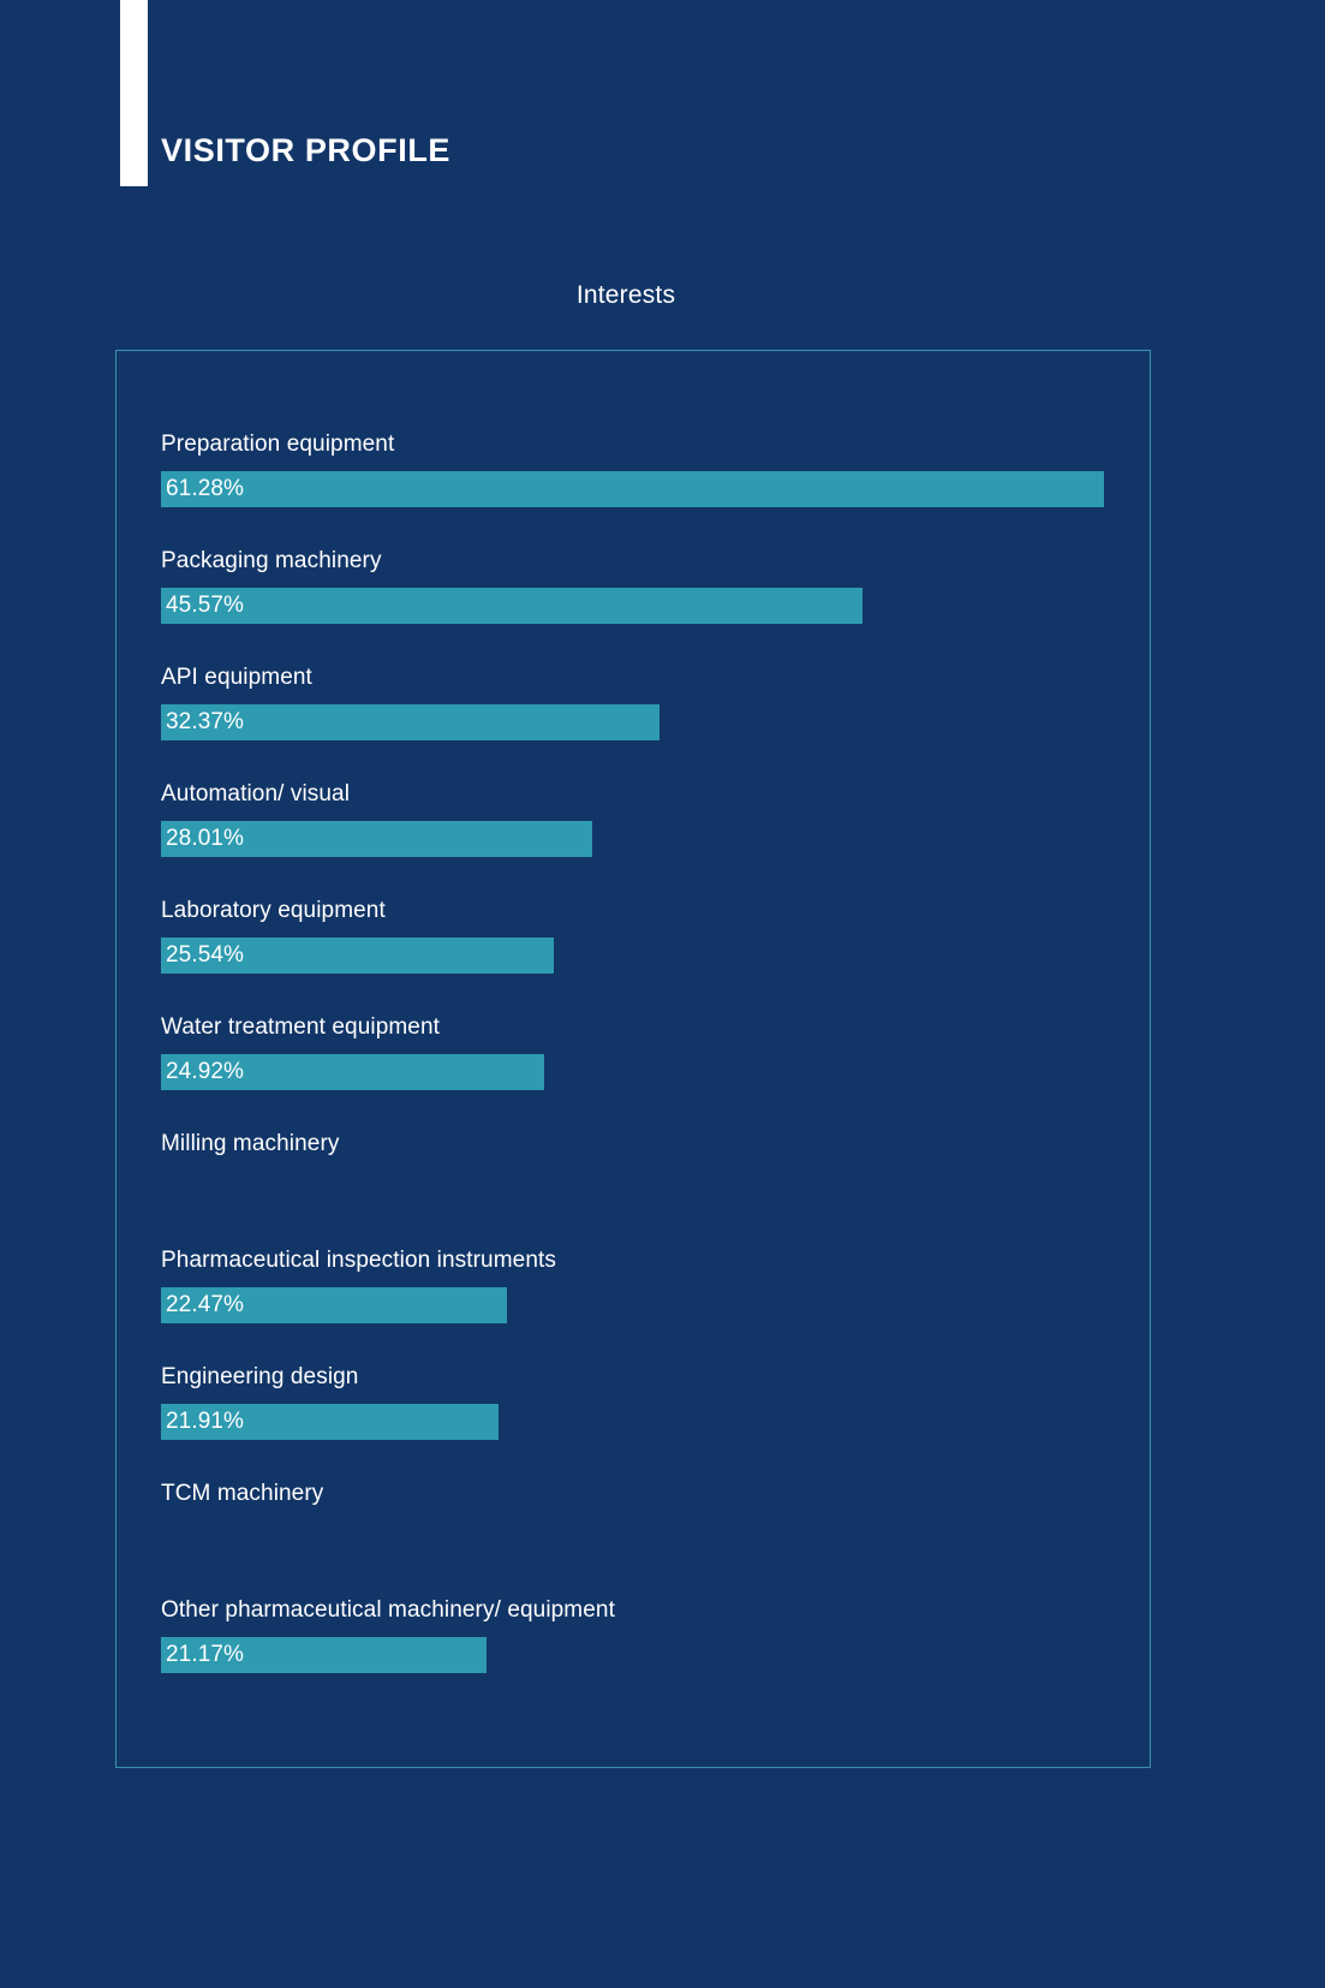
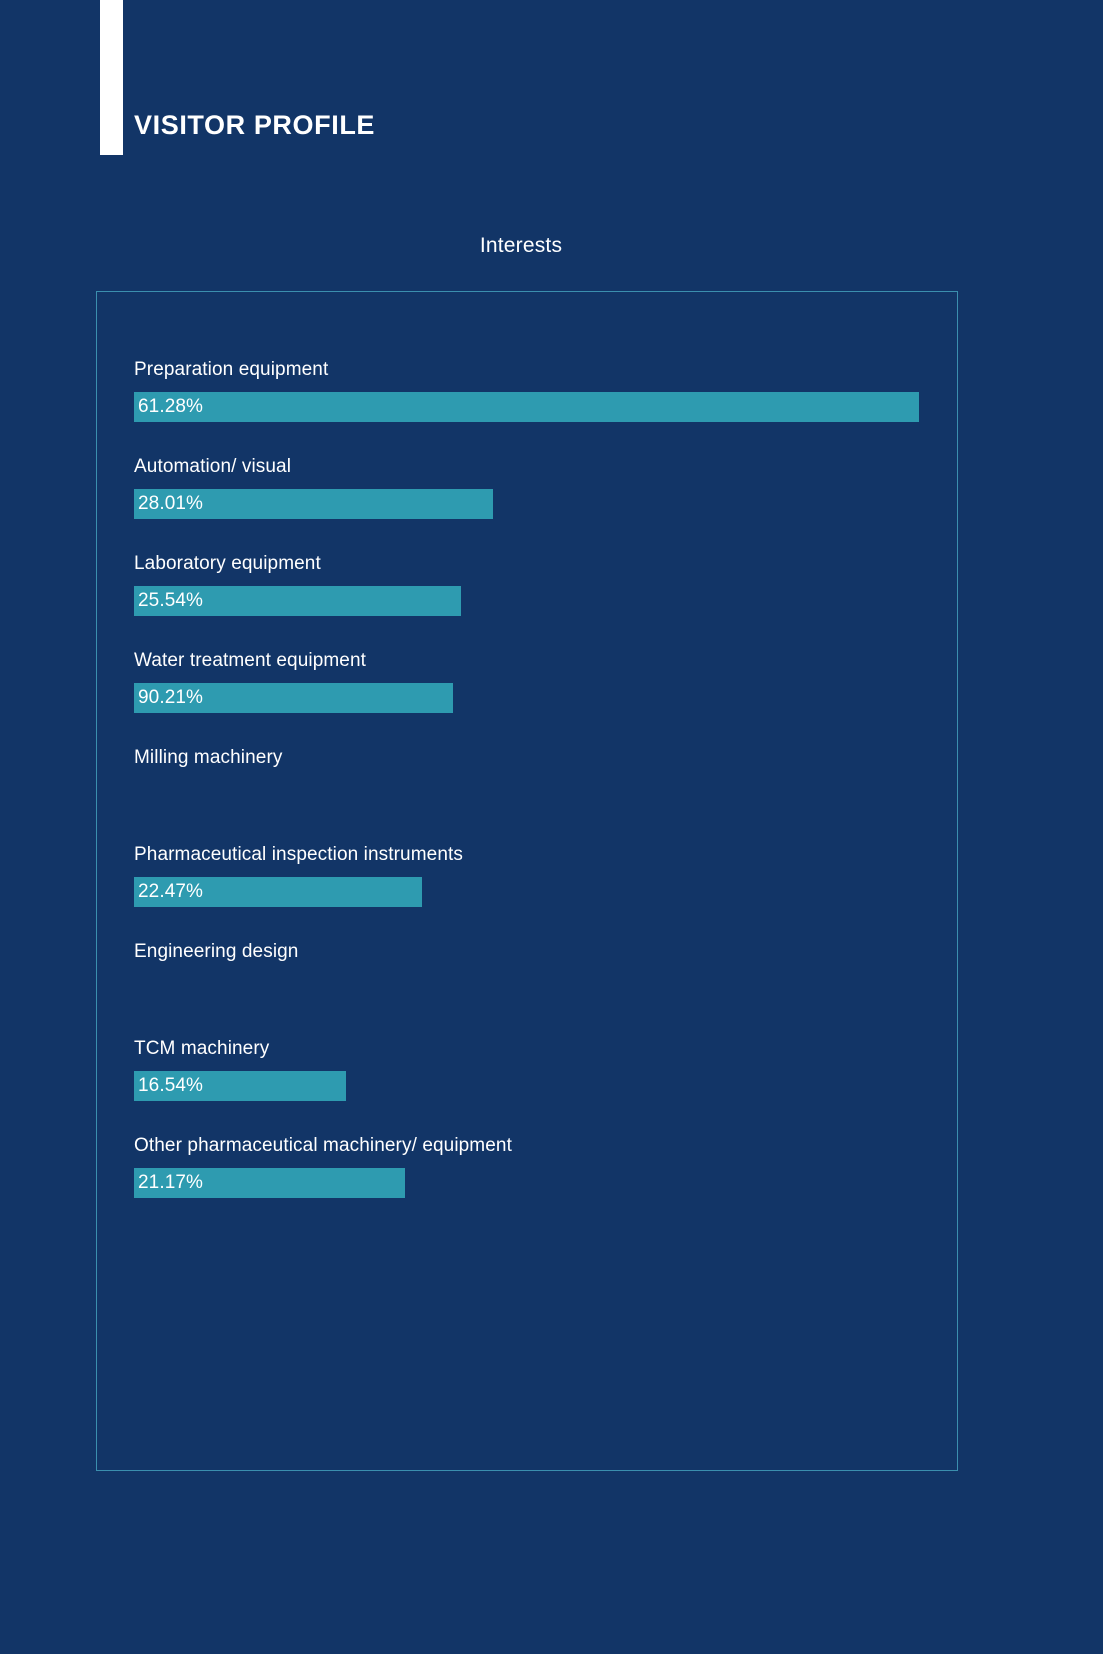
  VISITOR PROFILE
  Interests
  Preparation equipment
  61.28%
- Packaging machinery
- 45.57%
- API equipment
- 32.37%
  Automation/ visual
  28.01%
  Laboratory equipment
  25.54%
  Water treatment equipment
- 24.92%
+ 90.21%
  Milling machinery
  Pharmaceutical inspection instruments
  22.47%
  Engineering design
- 21.91%
  TCM machinery
+ 16.54%
  Other pharmaceutical machinery/ equipment
  21.17%
